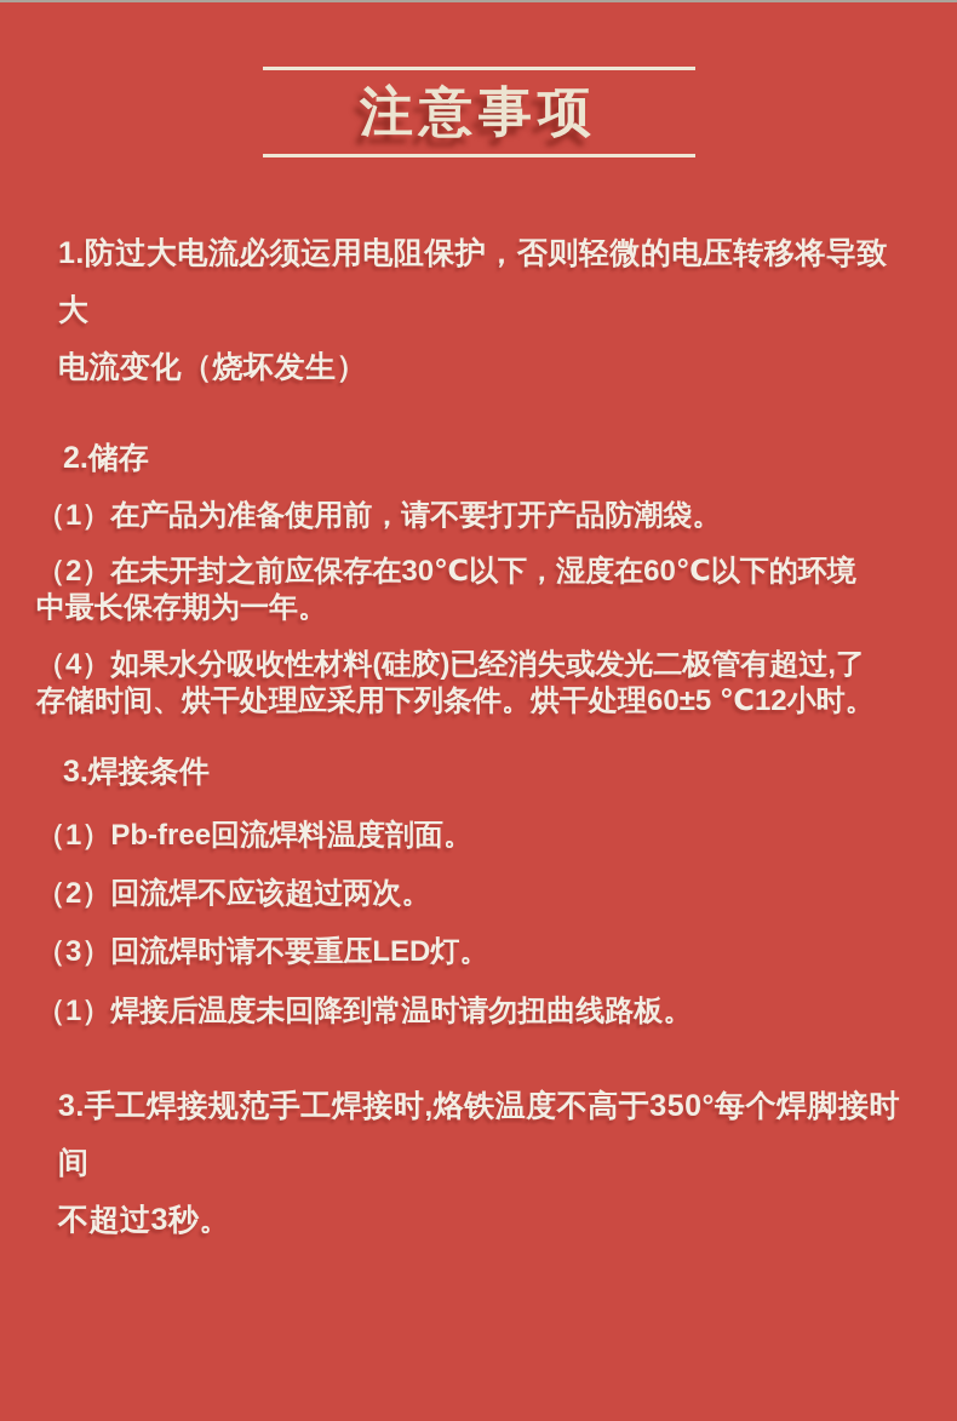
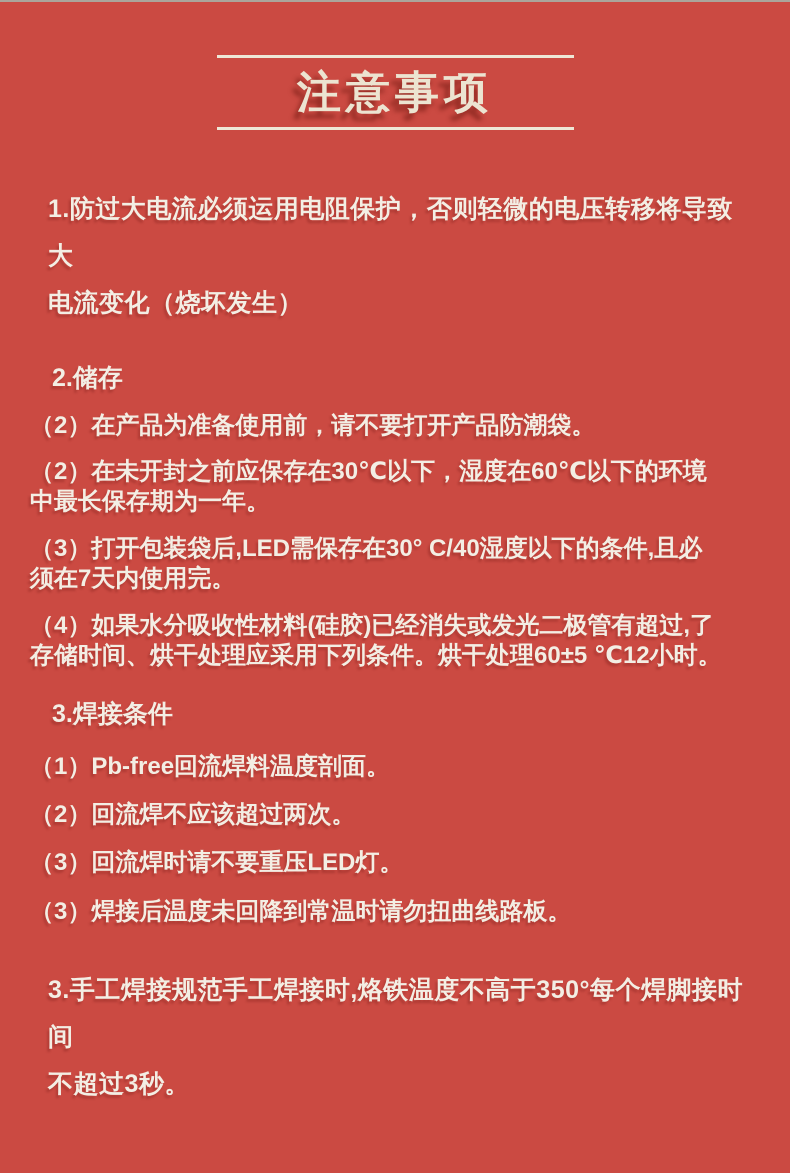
  注意事项
  1.防过大电流必须运用电阻保护，否则轻微的电压转移将导致大
  电流变化（烧坏发生）
  2.储存
- （1）在产品为准备使用前，请不要打开产品防潮袋。
+ （2）在产品为准备使用前，请不要打开产品防潮袋。
  （2）在未开封之前应保存在30℃以下，湿度在60℃以下的环境
  中最长保存期为一年。
+ （3）打开包装袋后,LED需保存在30° C/40湿度以下的条件,且必
+ 须在7天内使用完。
  （4）如果水分吸收性材料(硅胶)已经消失或发光二极管有超过,了
  存储时间、烘干处理应采用下列条件。烘干处理60±5 ℃12小时。
  3.焊接条件
  （1）Pb-free回流焊料温度剖面。
  （2）回流焊不应该超过两次。
  （3）回流焊时请不要重压LED灯。
- （1）焊接后温度未回降到常温时请勿扭曲线路板。
+ （3）焊接后温度未回降到常温时请勿扭曲线路板。
  3.手工焊接规范手工焊接时,烙铁温度不高于350°每个焊脚接时间
  不超过3秒。
